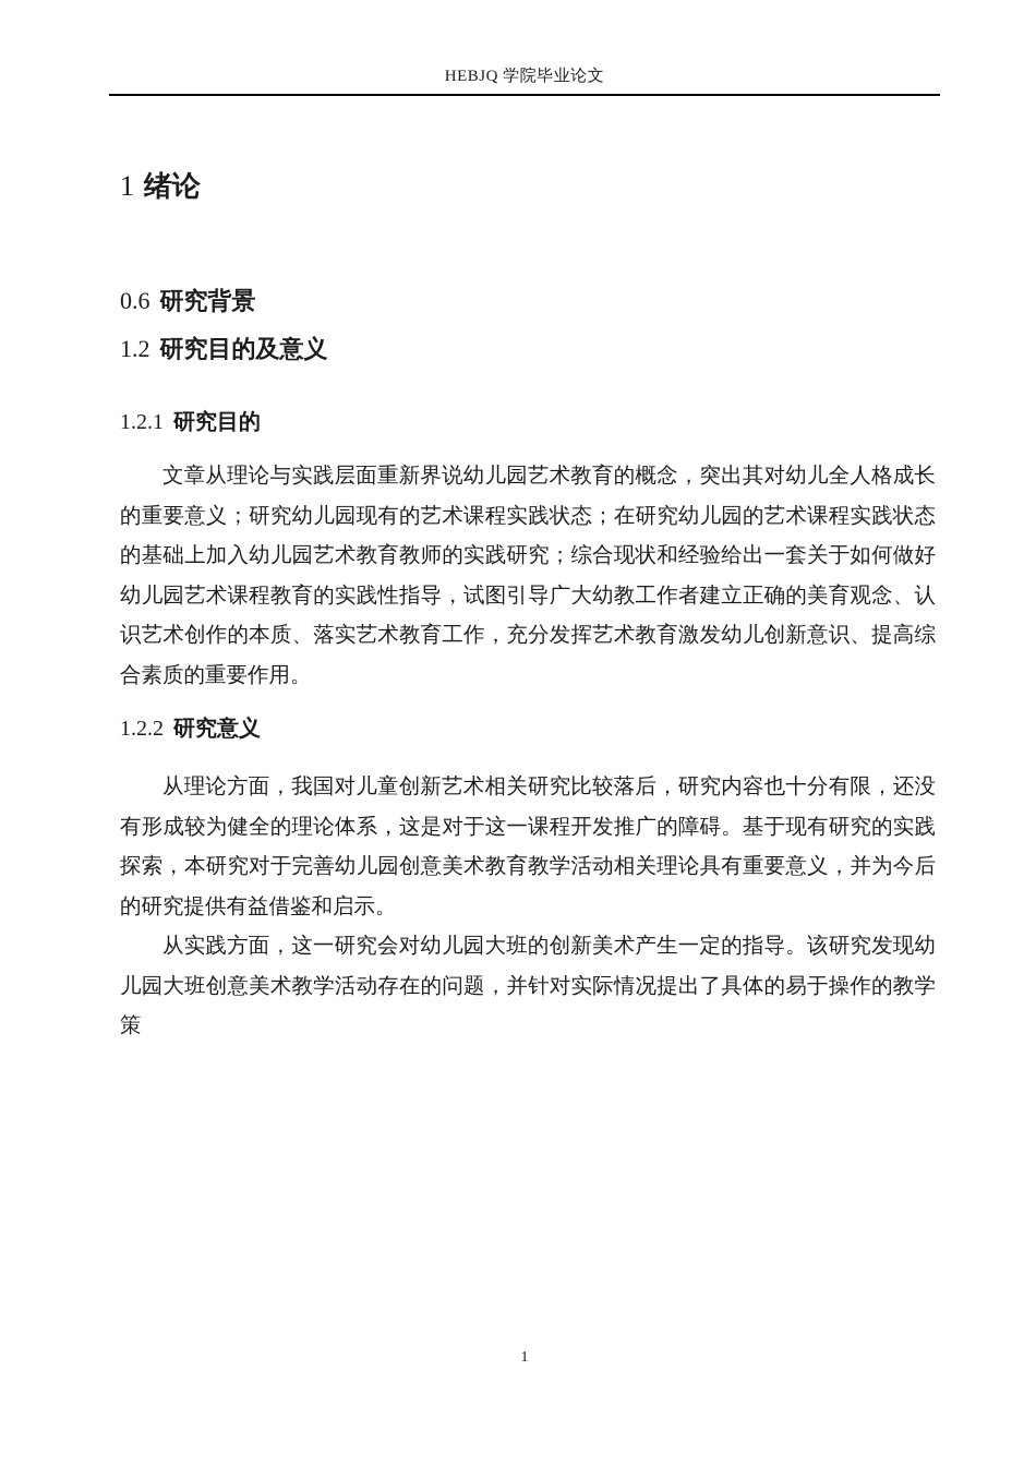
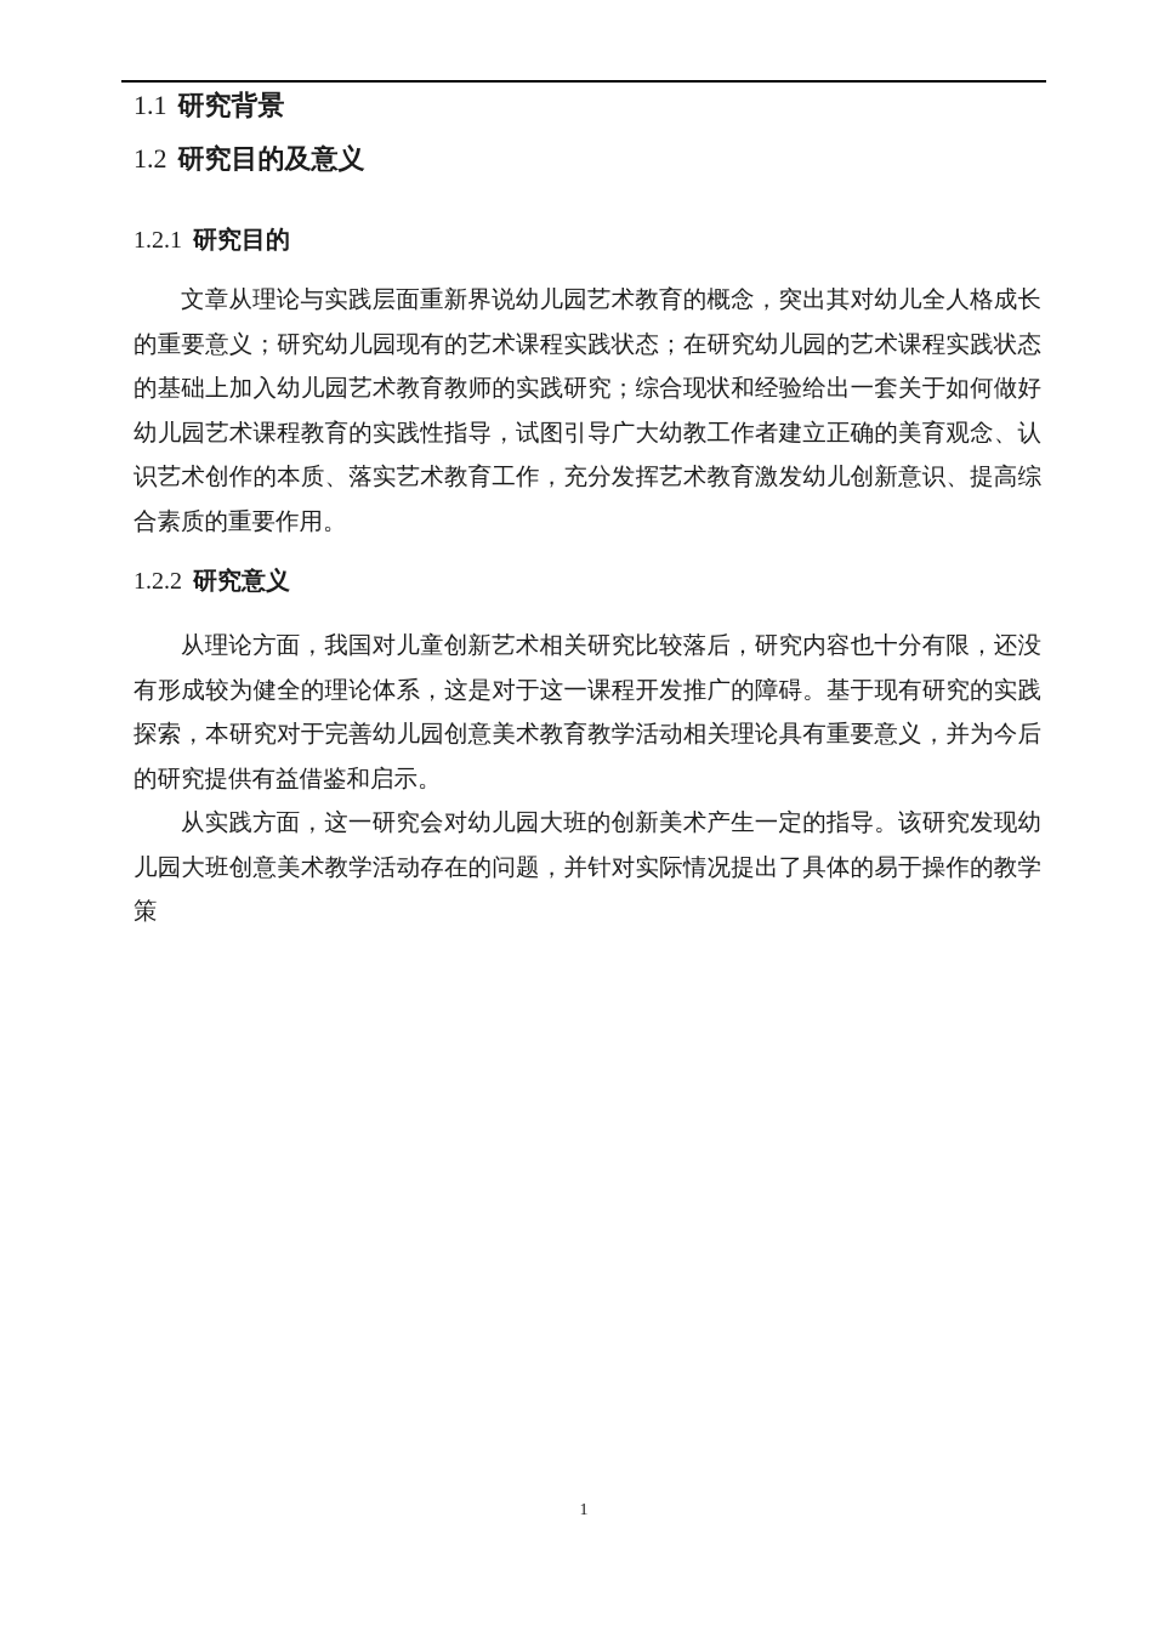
- HEBJQ 学院毕业论文
- 1 绪论
- 0.6 研究背景
+ 1.1 研究背景
  1.2 研究目的及意义
  1.2.1 研究目的
  文章从理论与实践层面重新界说幼儿园艺术教育的概念，突出其对幼儿全人格成长的重要意义；研究幼儿园现有的艺术课程实践状态；在研究幼儿园的艺术课程实践状态的基础上加入幼儿园艺术教育教师的实践研究；综合现状和经验给出一套关于如何做好幼儿园艺术课程教育的实践性指导，试图引导广大幼教工作者建立正确的美育观念、认识艺术创作的本质、落实艺术教育工作，充分发挥艺术教育激发幼儿创新意识、提高综合素质的重要作用。
  1.2.2 研究意义
  从理论方面，我国对儿童创新艺术相关研究比较落后，研究内容也十分有限，还没有形成较为健全的理论体系，这是对于这一课程开发推广的障碍。基于现有研究的实践探索，本研究对于完善幼儿园创意美术教育教学活动相关理论具有重要意义，并为今后的研究提供有益借鉴和启示。
  从实践方面，这一研究会对幼儿园大班的创新美术产生一定的指导。该研究发现幼儿园大班创意美术教学活动存在的问题，并针对实际情况提出了具体的易于操作的教学策
  1
